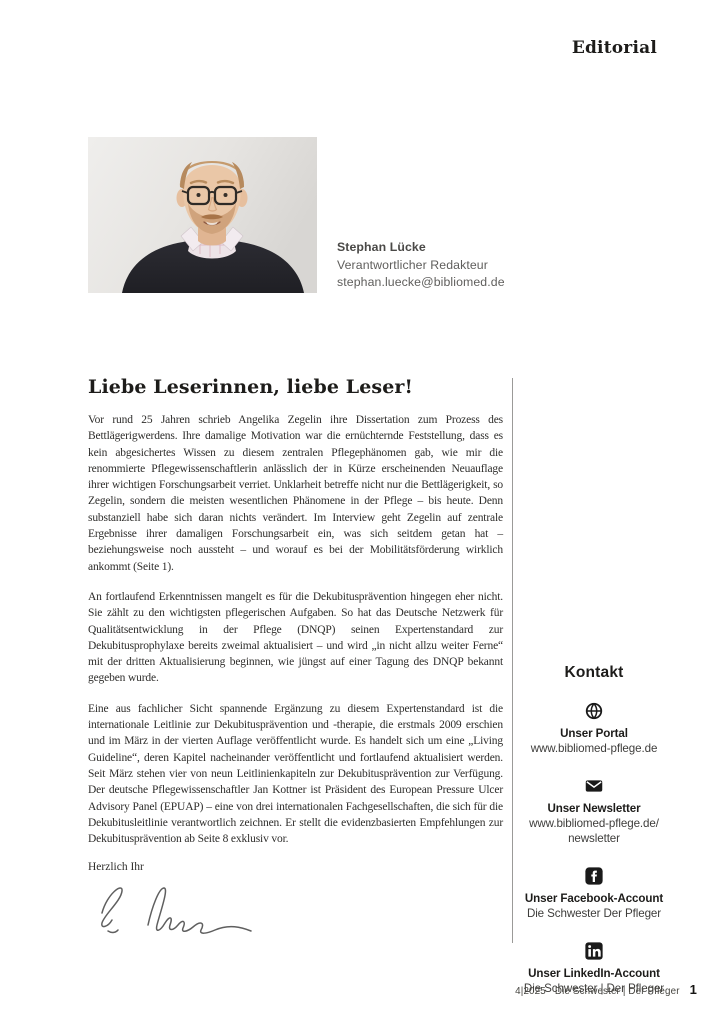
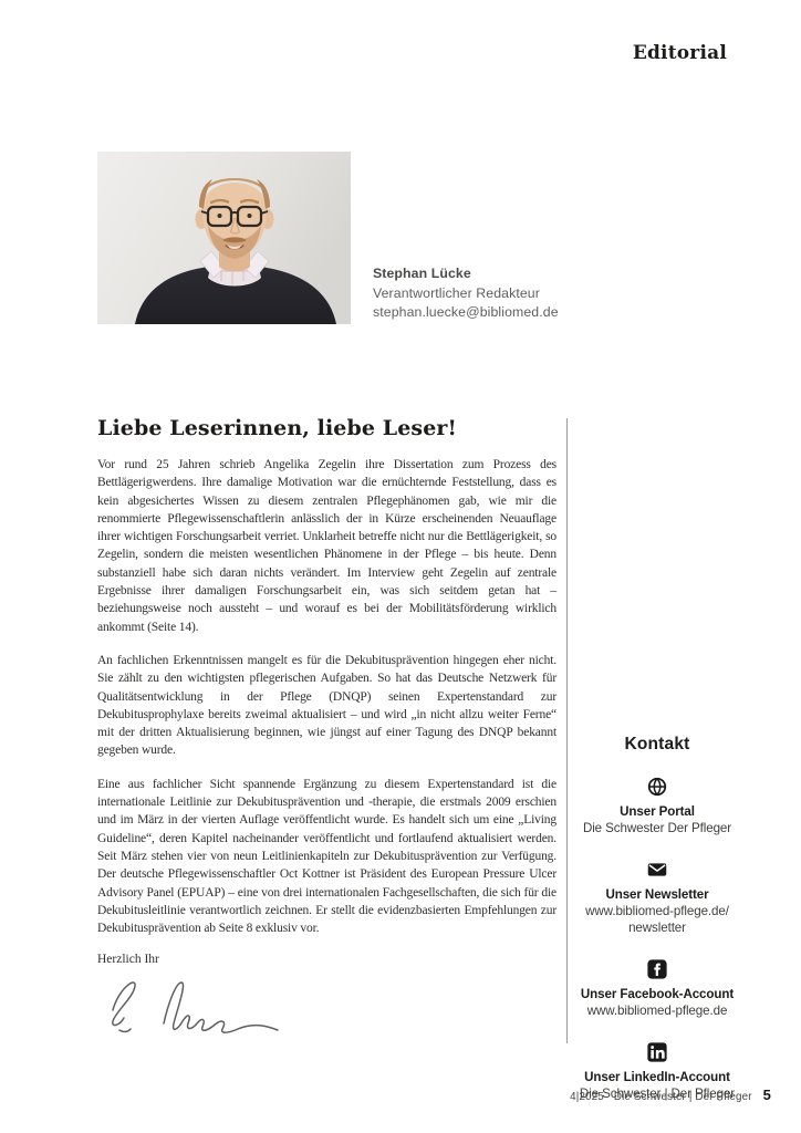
  Editorial
  Stephan Lücke
  Verantwortlicher Redakteur
  stephan.luecke@bibliomed.de
  Liebe Leserinnen, liebe Leser!
- Vor rund 25 Jahren schrieb Angelika Zegelin ihre Dissertation zum Prozess des Bettlägerigwerdens. Ihre damalige Motivation war die ernüchternde Feststellung, dass es kein abgesichertes Wissen zu diesem zentralen Pflegephänomen gab, wie mir die renommierte Pflegewissenschaftlerin anlässlich der in Kürze erscheinenden Neuauflage ihrer wichtigen Forschungsarbeit verriet. Unklarheit betreffe nicht nur die Bettlägerigkeit, so Zegelin, sondern die meisten wesentlichen Phänomene in der Pflege – bis heute. Denn substanziell habe sich daran nichts verändert. Im Interview geht Zegelin auf zentrale Ergebnisse ihrer damaligen Forschungsarbeit ein, was sich seitdem getan hat – beziehungsweise noch aussteht – und worauf es bei der Mobilitätsförderung wirklich ankommt (Seite 1).
+ Vor rund 25 Jahren schrieb Angelika Zegelin ihre Dissertation zum Prozess des Bettlägerigwerdens. Ihre damalige Motivation war die ernüchternde Feststellung, dass es kein abgesichertes Wissen zu diesem zentralen Pflegephänomen gab, wie mir die renommierte Pflegewissenschaftlerin anlässlich der in Kürze erscheinenden Neuauflage ihrer wichtigen Forschungsarbeit verriet. Unklarheit betreffe nicht nur die Bettlägerigkeit, so Zegelin, sondern die meisten wesentlichen Phänomene in der Pflege – bis heute. Denn substanziell habe sich daran nichts verändert. Im Interview geht Zegelin auf zentrale Ergebnisse ihrer damaligen Forschungsarbeit ein, was sich seitdem getan hat – beziehungsweise noch aussteht – und worauf es bei der Mobilitätsförderung wirklich ankommt (Seite 14).
- An fortlaufend Erkenntnissen mangelt es für die Dekubitusprävention hingegen eher nicht. Sie zählt zu den wichtigsten pflegerischen Aufgaben. So hat das Deutsche Netzwerk für Qualitätsentwicklung in der Pflege (DNQP) seinen Expertenstandard zur Dekubitusprophylaxe bereits zweimal aktualisiert – und wird „in nicht allzu weiter Ferne“ mit der dritten Aktualisierung beginnen, wie jüngst auf einer Tagung des DNQP bekannt gegeben wurde.
+ An fachlichen Erkenntnissen mangelt es für die Dekubitusprävention hingegen eher nicht. Sie zählt zu den wichtigsten pflegerischen Aufgaben. So hat das Deutsche Netzwerk für Qualitätsentwicklung in der Pflege (DNQP) seinen Expertenstandard zur Dekubitusprophylaxe bereits zweimal aktualisiert – und wird „in nicht allzu weiter Ferne“ mit der dritten Aktualisierung beginnen, wie jüngst auf einer Tagung des DNQP bekannt gegeben wurde.
- Eine aus fachlicher Sicht spannende Ergänzung zu diesem Expertenstandard ist die internationale Leitlinie zur Dekubitusprävention und -therapie, die erstmals 2009 erschien und im März in der vierten Auflage veröffentlicht wurde. Es handelt sich um eine „Living Guideline“, deren Kapitel nacheinander veröffentlicht und fortlaufend aktualisiert werden. Seit März stehen vier von neun Leitlinienkapiteln zur Dekubitusprävention zur Verfügung. Der deutsche Pflegewissenschaftler Jan Kottner ist Präsident des European Pressure Ulcer Advisory Panel (EPUAP) – eine von drei internationalen Fachgesellschaften, die sich für die Dekubitusleitlinie verantwortlich zeichnen. Er stellt die evidenzbasierten Empfehlungen zur Dekubitusprävention ab Seite 8 exklusiv vor.
+ Eine aus fachlicher Sicht spannende Ergänzung zu diesem Expertenstandard ist die internationale Leitlinie zur Dekubitusprävention und -therapie, die erstmals 2009 erschien und im März in der vierten Auflage veröffentlicht wurde. Es handelt sich um eine „Living Guideline“, deren Kapitel nacheinander veröffentlicht und fortlaufend aktualisiert werden. Seit März stehen vier von neun Leitlinienkapiteln zur Dekubitusprävention zur Verfügung. Der deutsche Pflegewissenschaftler Oct Kottner ist Präsident des European Pressure Ulcer Advisory Panel (EPUAP) – eine von drei internationalen Fachgesellschaften, die sich für die Dekubitusleitlinie verantwortlich zeichnen. Er stellt die evidenzbasierten Empfehlungen zur Dekubitusprävention ab Seite 8 exklusiv vor.
  Herzlich Ihr
  Kontakt
  Unser Portal
- www.bibliomed-pflege.de
+ Die Schwester Der Pfleger
  Unser Newsletter
  www.bibliomed-pflege.de/
  newsletter
  Unser Facebook-Account
- Die Schwester Der Pfleger
+ www.bibliomed-pflege.de
  Unser LinkedIn-Account
  Die Schwester | Der Pfleger
  4|2025
  Die Schwester | Der Pfleger
- 1
+ 5
